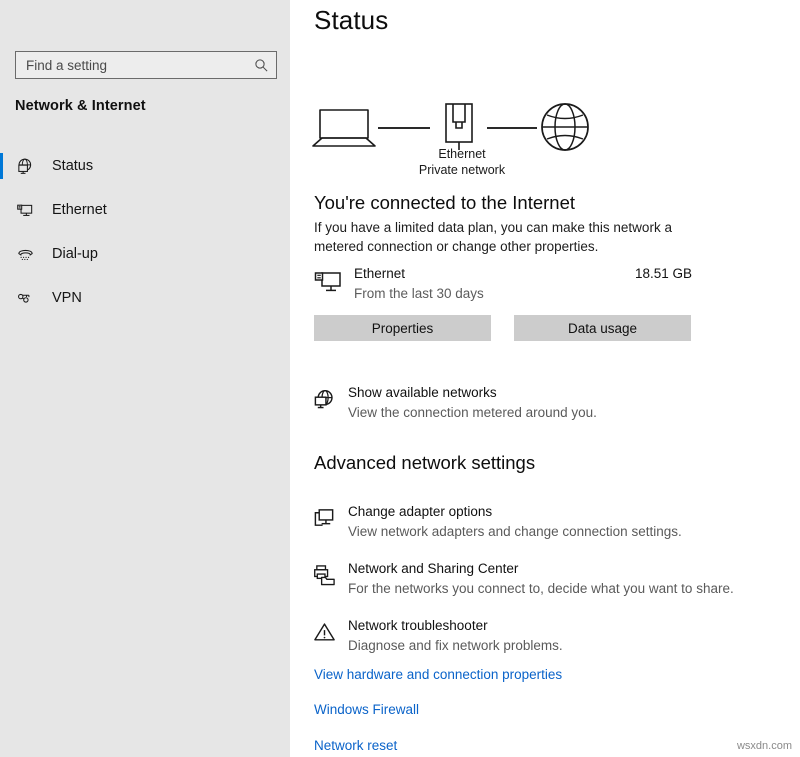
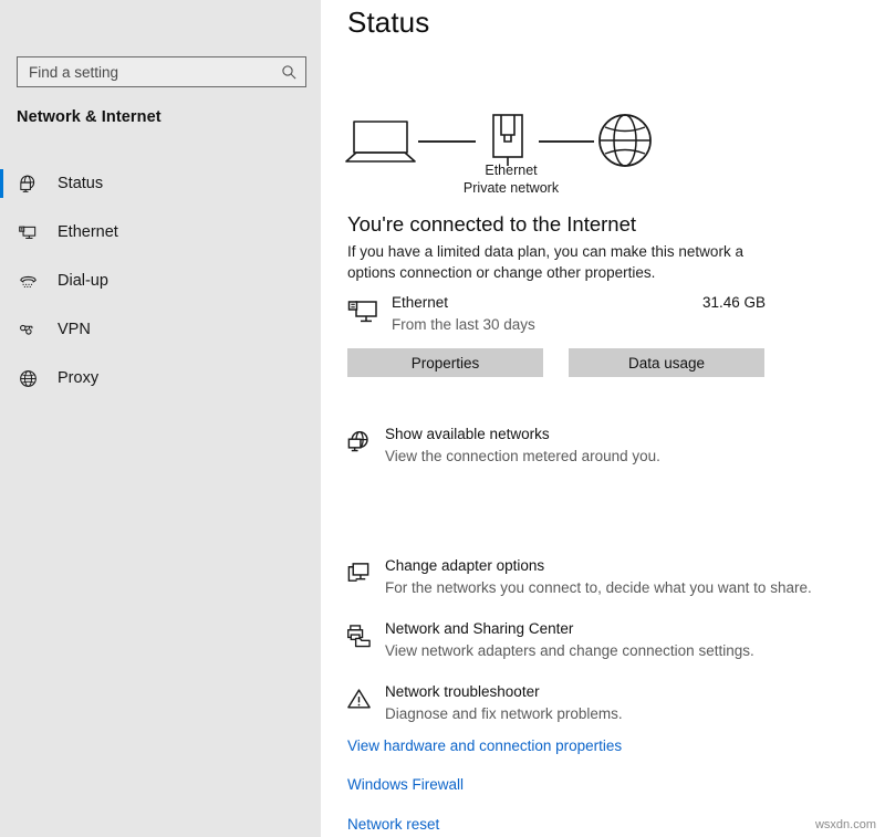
  Find a setting
  Network & Internet
  Status
  Ethernet
  Dial-up
  VPN
+ Proxy
  Status
  Ethernet
  Private network
  You're connected to the Internet
- If you have a limited data plan, you can make this network a metered connection or change other properties.
+ If you have a limited data plan, you can make this network a options connection or change other properties.
  Ethernet
  From the last 30 days
- 18.51 GB
+ 31.46 GB
  Properties
  Data usage
  Show available networks
  View the connection metered around you.
- Advanced network settings
  Change adapter options
- View network adapters and change connection settings.
+ For the networks you connect to, decide what you want to share.
  Network and Sharing Center
- For the networks you connect to, decide what you want to share.
+ View network adapters and change connection settings.
  Network troubleshooter
  Diagnose and fix network problems.
  View hardware and connection properties
  Windows Firewall
  Network reset
  wsxdn.com
